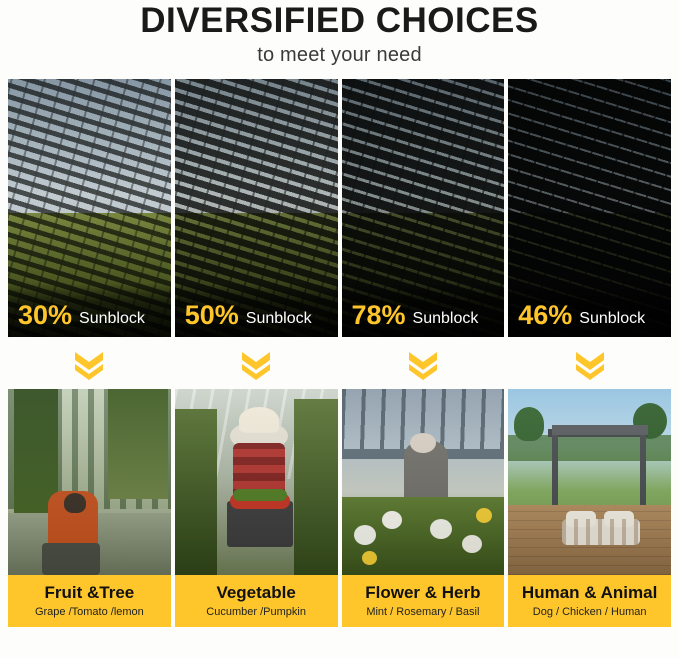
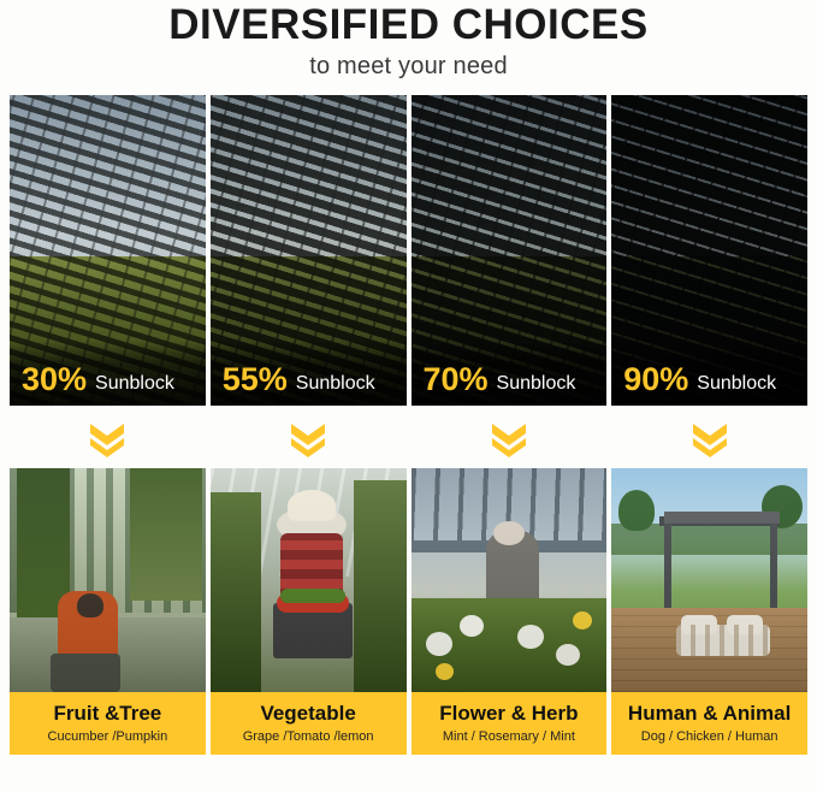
  DIVERSIFIED CHOICES
  to meet your need
  30%
  Sunblock
- 50%
+ 55%
  Sunblock
- 78%
+ 70%
  Sunblock
- 46%
+ 90%
  Sunblock
  Fruit &Tree
- Grape /Tomato /lemon
+ Cucumber /Pumpkin
  Vegetable
- Cucumber /Pumpkin
+ Grape /Tomato /lemon
  Flower & Herb
- Mint / Rosemary / Basil
+ Mint / Rosemary / Mint
  Human & Animal
  Dog / Chicken / Human
